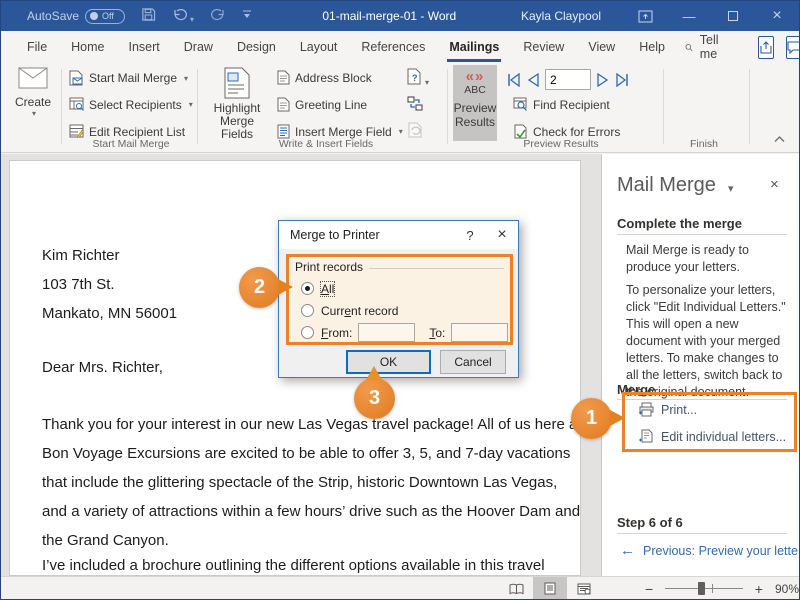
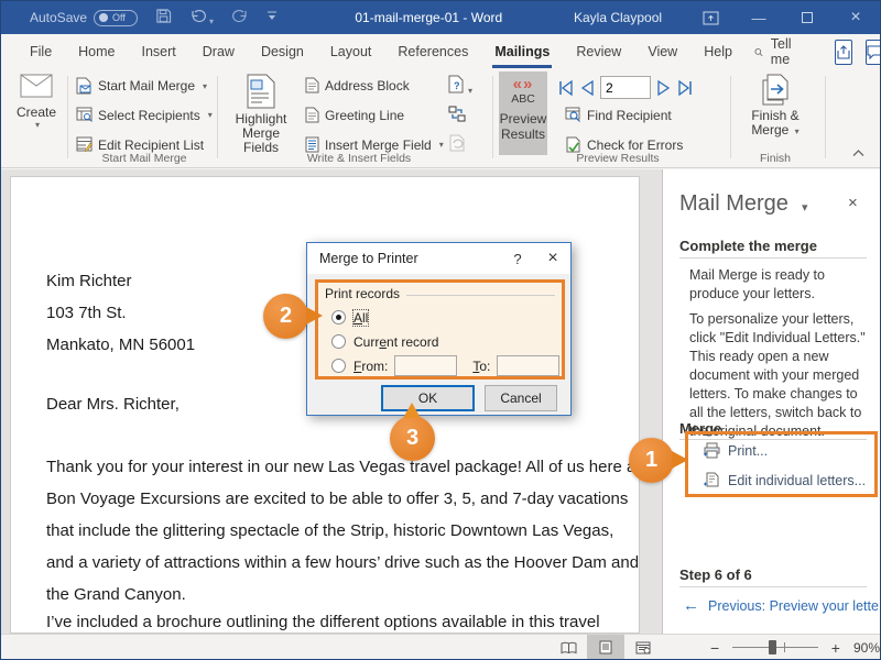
  AutoSave
  Off
  ▾
  01-mail-merge-01 - Word
  Kayla Claypool
  —
  ×
  File
  Home
  Insert
  Draw
  Design
  Layout
  References
  Mailings
  Review
  View
  Help
  Tell me
  Create
  ▾
  Start Mail Merge
  ▾
  Select Recipients
  ▾
  Edit Recipient List
  Start Mail Merge
  Highlight
  Merge Fields
  Address Block
  Greeting Line
  Insert Merge Field
  ▾
  ?
  ▾
  Write & Insert Fields
  «»
  ABC
  Preview
  Results
  2
  Find Recipient
  Check for Errors
  Preview Results
+ Finish &
+ Merge ▾
  Finish
  Kim Richter
  103 7th St.
  Mankato, MN 56001
  Dear Mrs. Richter,
  Thank you for your interest in our new Las Vegas travel package! All of us here
  Bon Voyage Excursions are excited to be able to offer 3, 5, and 7-day vacations
  that include the glittering spectacle of the Strip, historic Downtown Las Vegas,
  and a variety of attractions within a few hours’ drive such as the Hoover Dam and
  the Grand Canyon.
  I’ve included a brochure outlining the different options available in this travel
  Merge to Printer
  ?
  ×
  Print records
  All
  Current record
  From:
  To:
  OK
  Cancel
  2
  3
  1
  Mail Merge
  ▾
  ×
  Complete the merge
  Mail Merge is ready to produce your letters.
- To personalize your letters, click "Edit Individual Letters." This will open a new document with your merged letters. To make changes to all the letters, switch back to the original document.
+ To personalize your letters, click "Edit Individual Letters." This ready open a new document with your merged letters. To make changes to all the letters, switch back to the original document.
  Merge
  Print...
  Edit individual letters...
  Step 6 of 6
  ←
  Previous: Preview your lette
  −
  +
  90%
